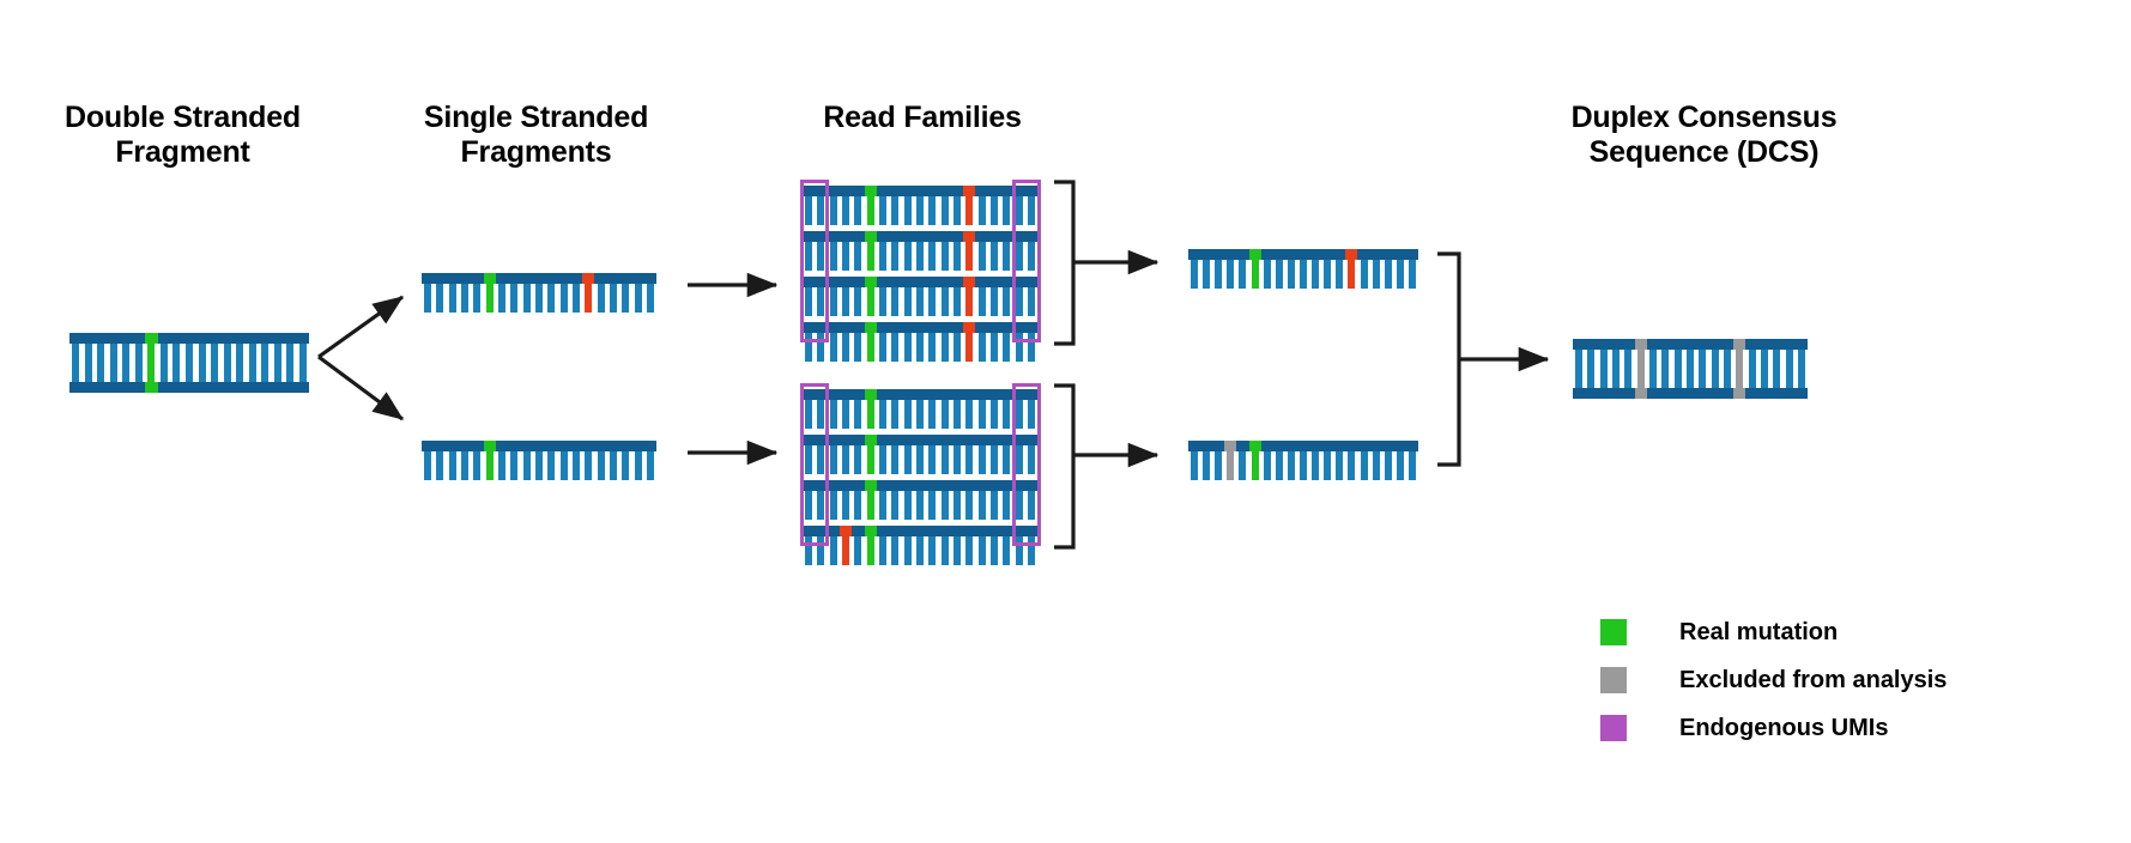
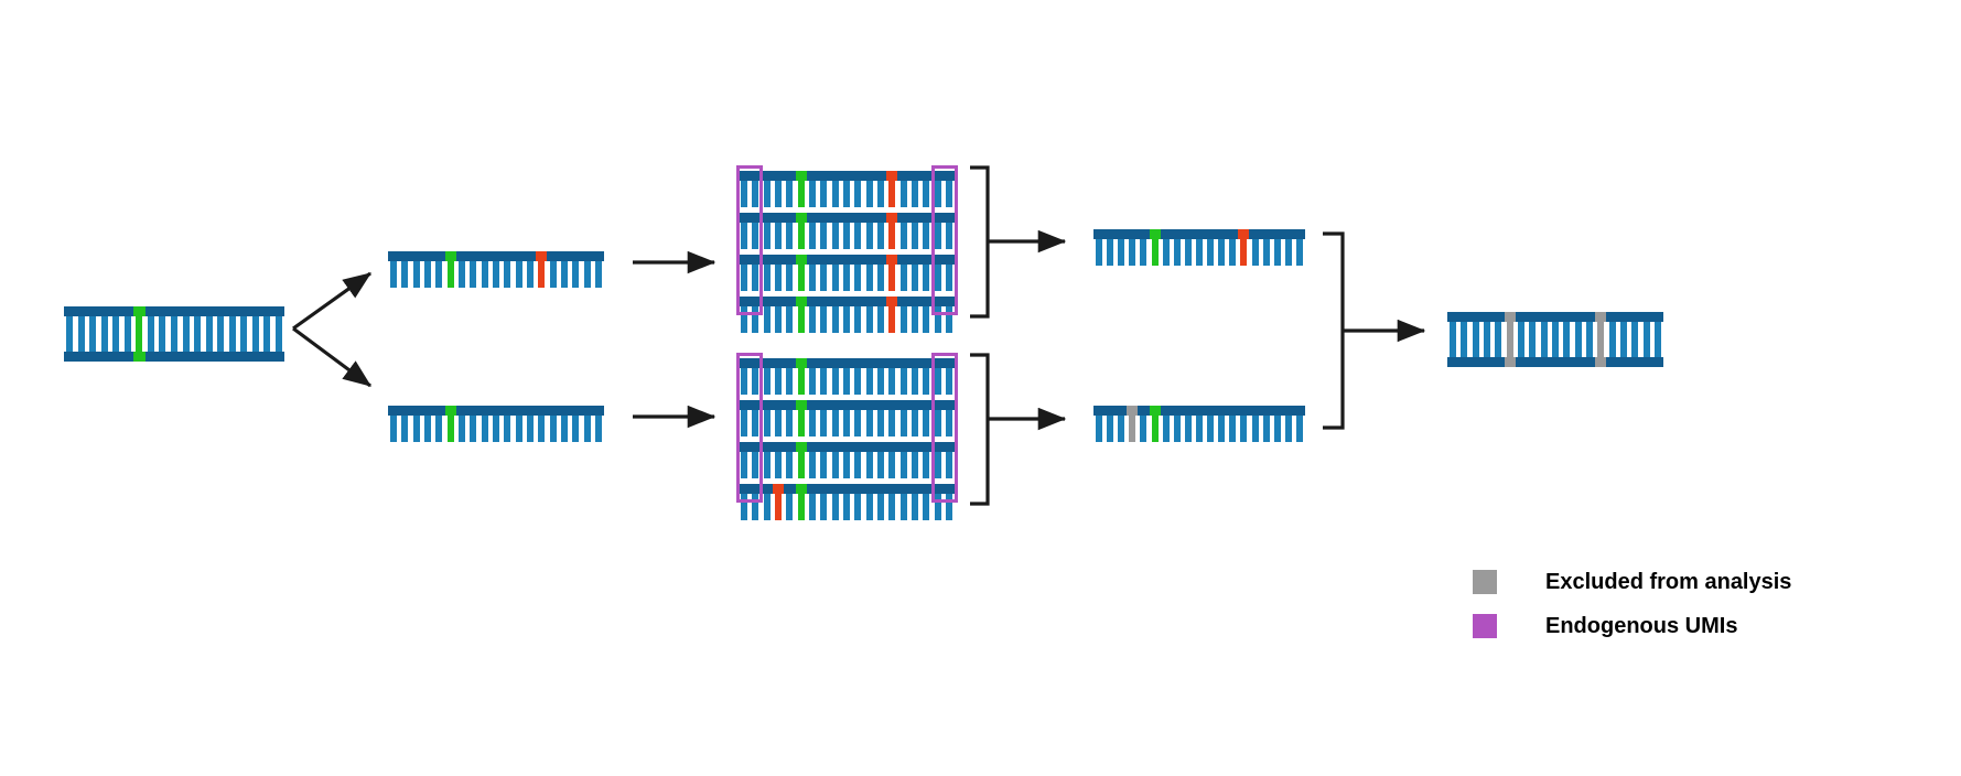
- Double Stranded
- Fragment
- Single Stranded
- Fragments
- Read Families
- Duplex Consensus
- Sequence (DCS)
- Real mutation
  Excluded from analysis
  Endogenous UMIs
